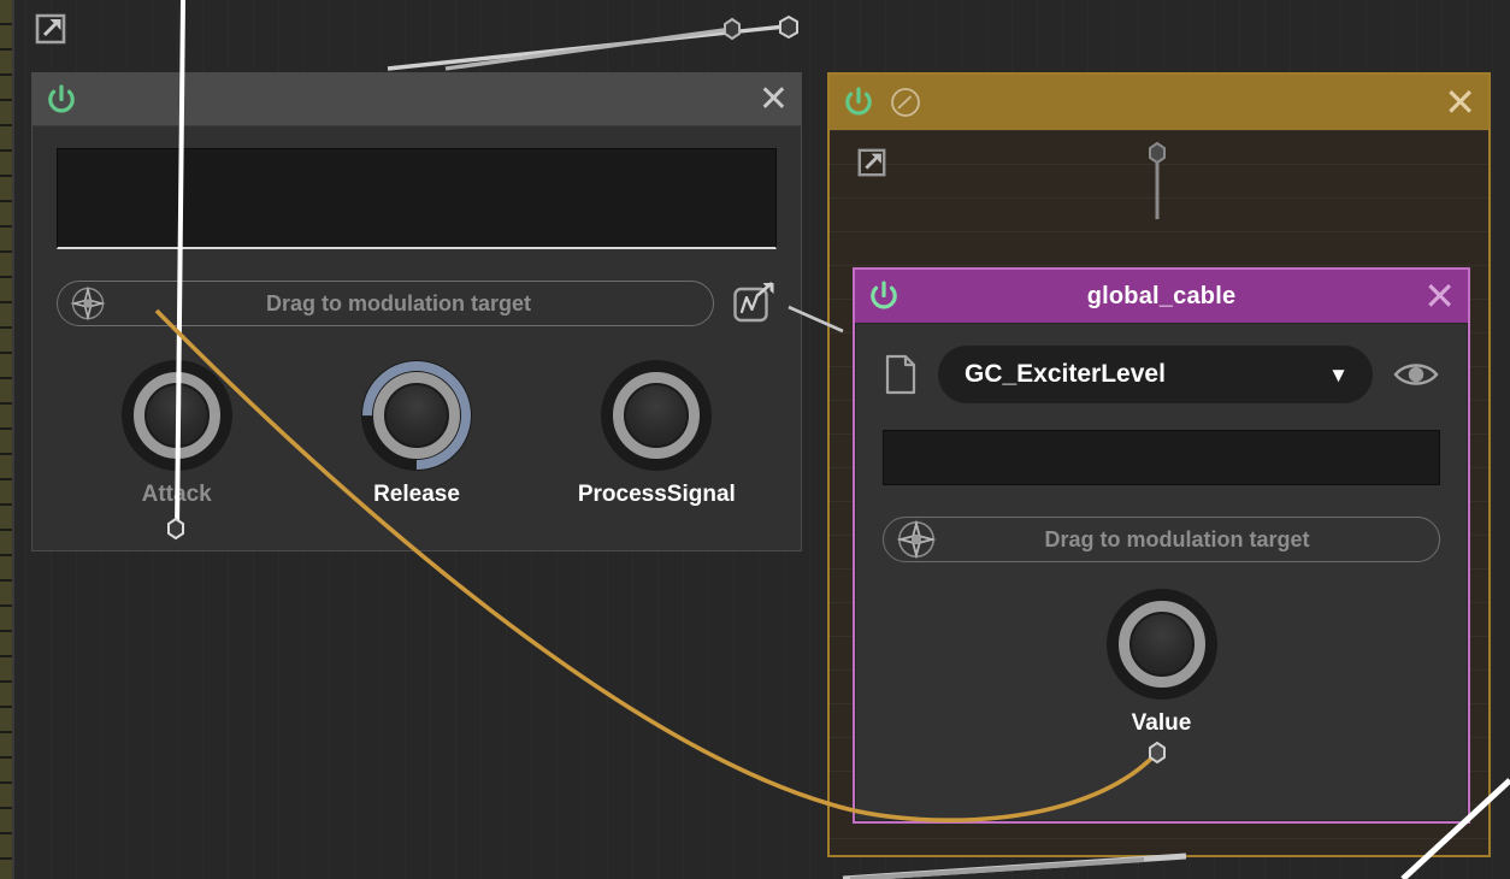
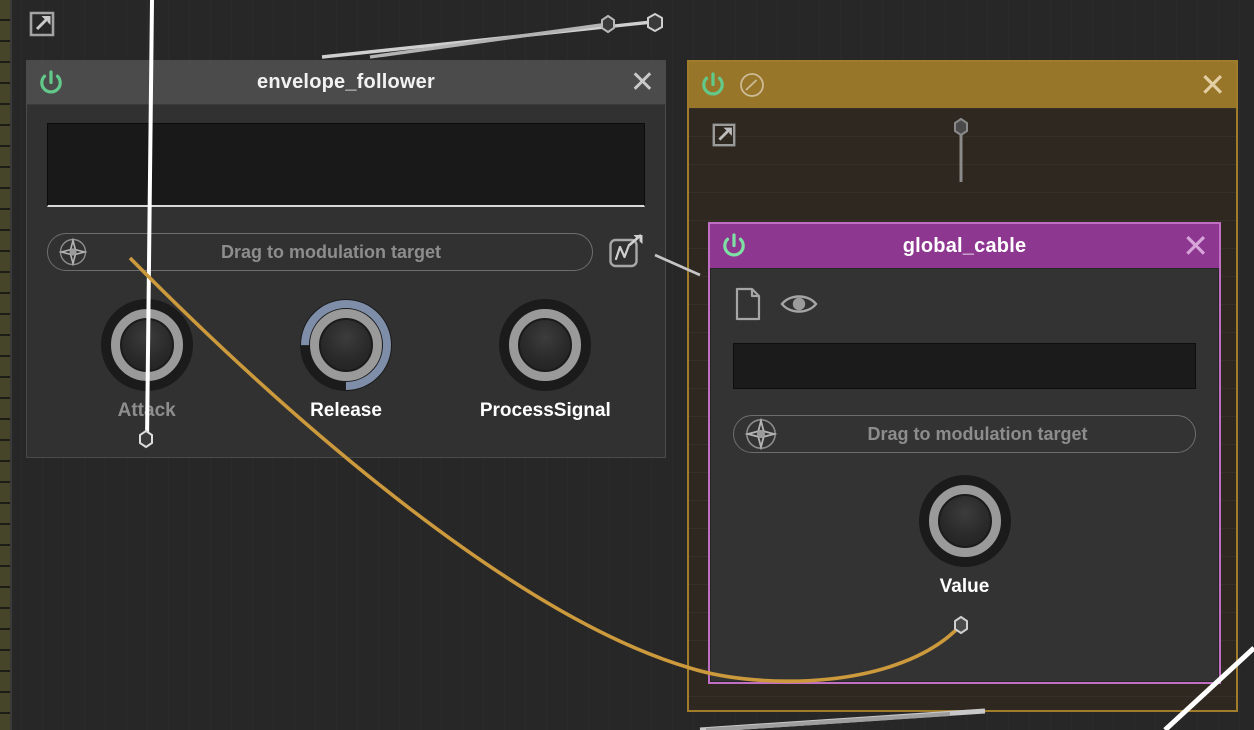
+ envelope_follower
  ✕
  Drag to modulation target
  Attck
  Release
  ProcessSignal
  ✕
  global_cable
  ✕
- GC_ExciterLevel
- ▼
  Drag to modulation target
  Value
